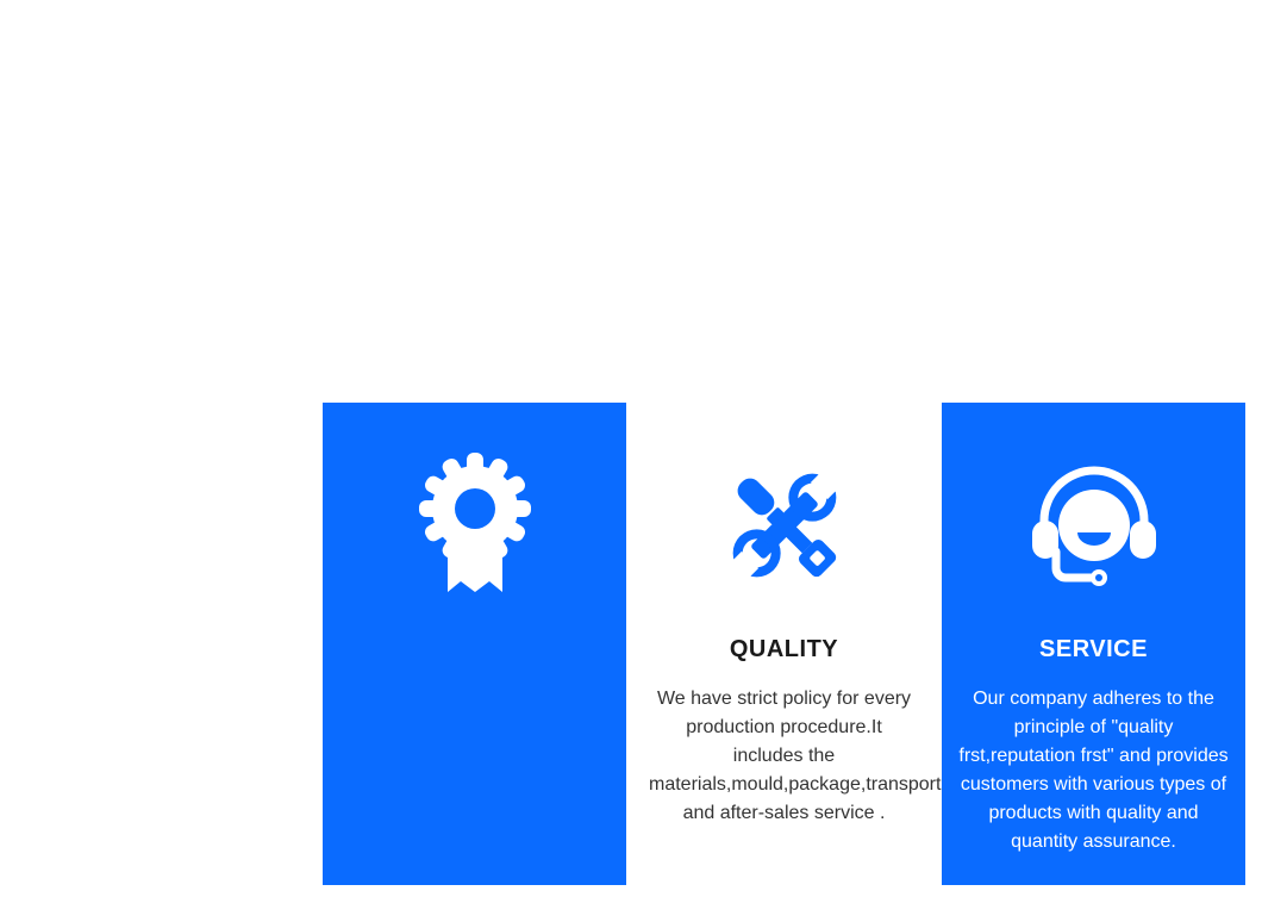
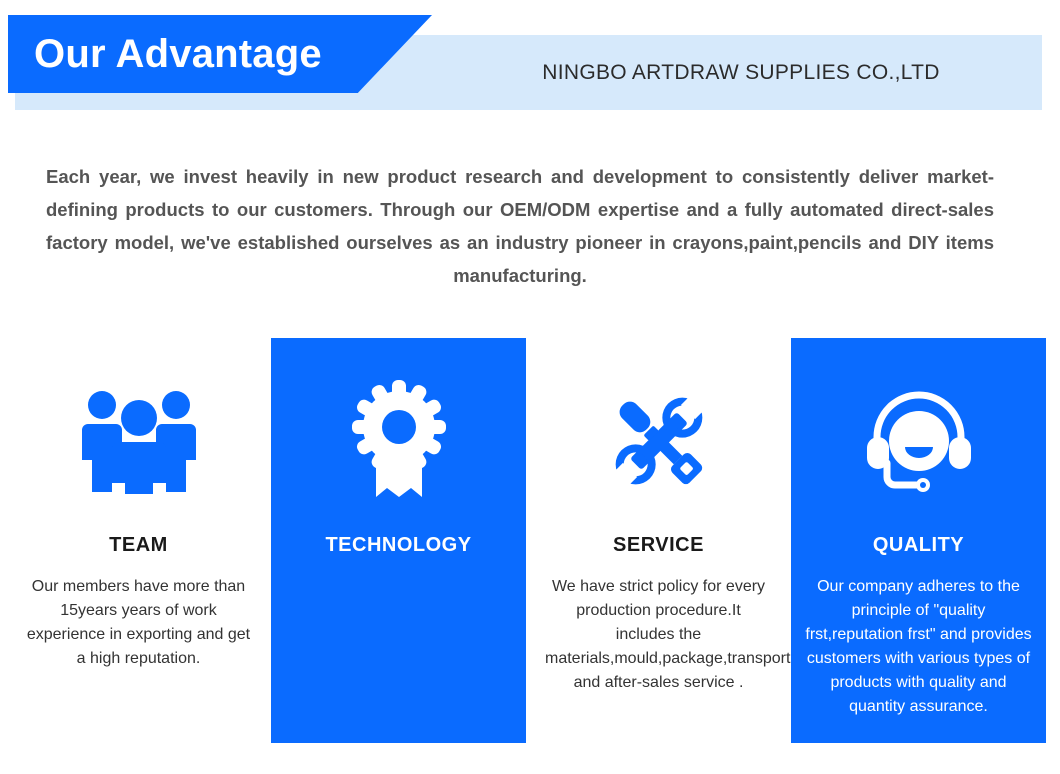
+ Our Advantage
+ NINGBO ARTDRAW SUPPLIES CO.,LTD
+ Each year, we invest heavily in new product research and development to consistently deliver market-defining products to our customers. Through our OEM/ODM expertise and a fully automated direct-sales factory model, we've established ourselves as an industry pioneer in crayons,paint,pencils and DIY items manufacturing.
+ TEAM
+ Our members have more than 15years years of work experience in exporting and get a high reputation.
+ TECHNOLOGY
- QUALITY
+ SERVICE
  We have strict policy for every production procedure.It includes the materials,mould,package,transport and after-sales service .
- SERVICE
+ QUALITY
  Our company adheres to the principle of "quality frst,reputation frst" and provides customers with various types of products with quality and quantity assurance.
